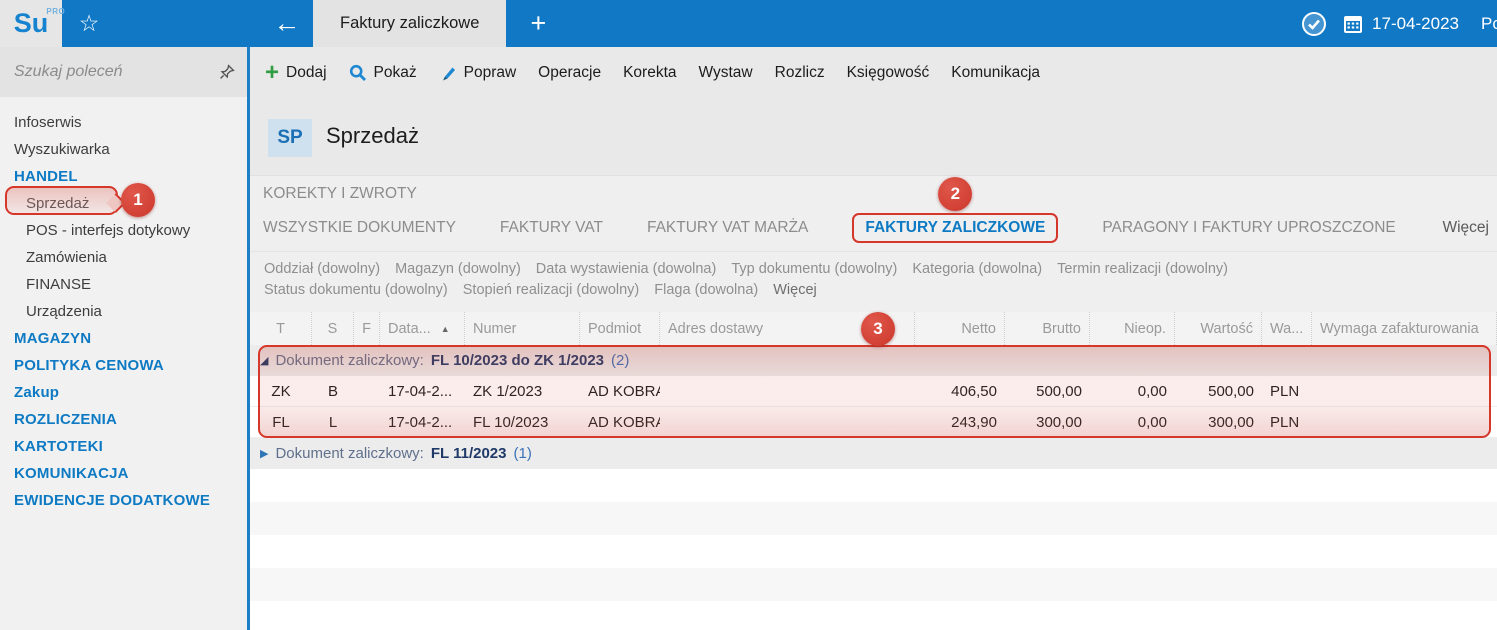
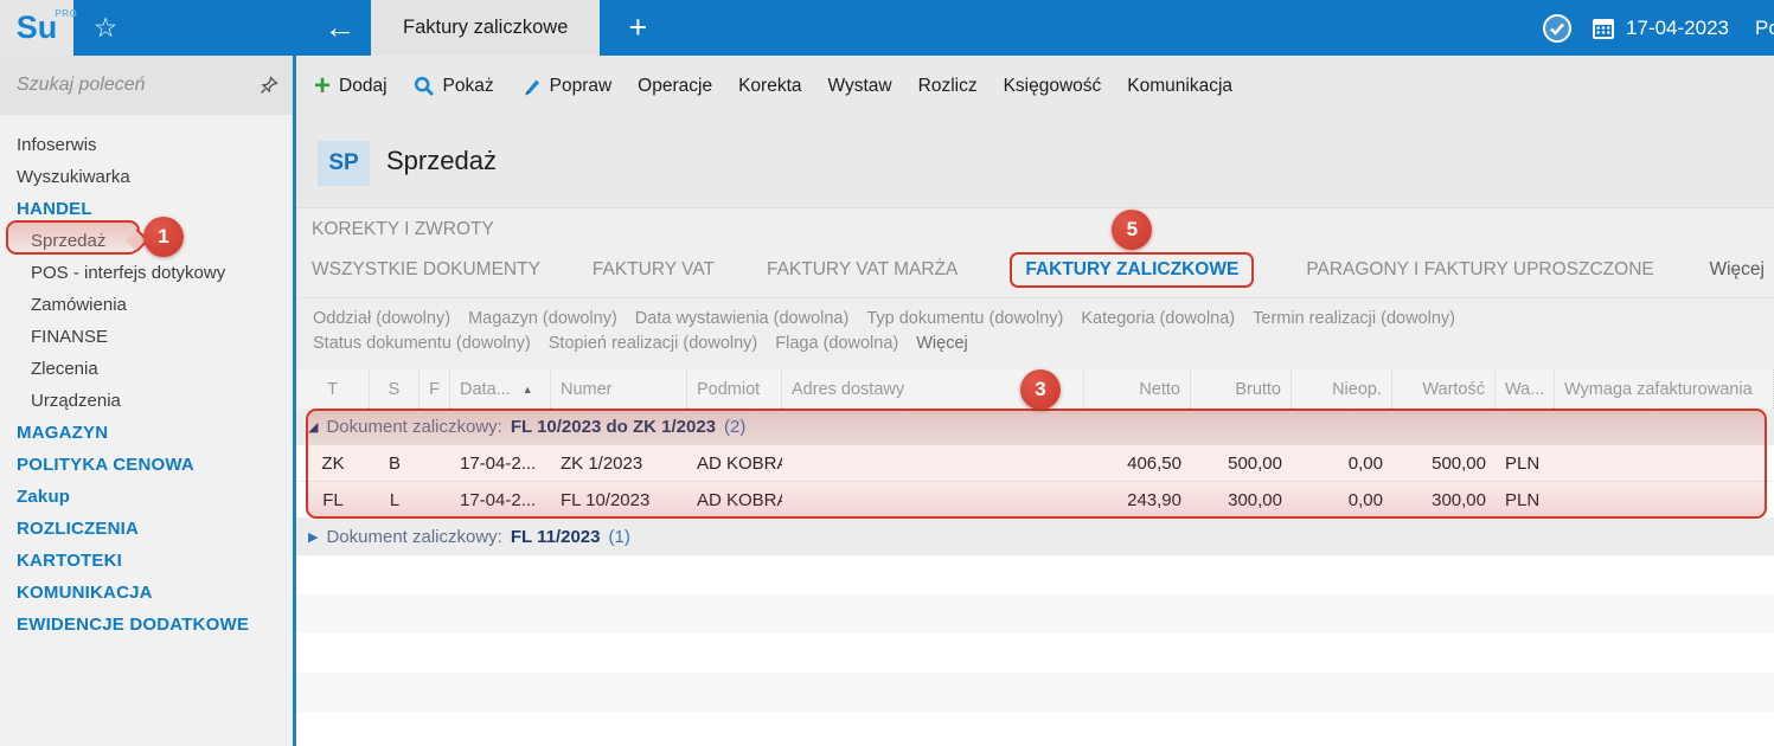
  Su
  PRO
  ☆
  ←
  Faktury zaliczkowe
  +
  17-04-2023
  Szukaj poleceń
  Infoserwis
  Wyszukiwarka
  HANDEL
  POS - interfejs dotykowy
  Zamówienia
  FINANSE
+ Zlecenia
  Urządzenia
  MAGAZYN
  POLITYKA CENOWA
  Zakup
  ROZLICZENIA
  KARTOTEKI
  KOMUNIKACJA
  EWIDENCJE DODATKOWE
  1
  +
  Dodaj
  Pokaż
  Popraw
  Operacje
  Korekta
  Wystaw
  Rozlicz
  Księgowość
  Komunikacja
  SP
  Sprzedaż
  KOREKTY I ZWROTY
  WSZYSTKIE DOKUMENTY
  FAKTURY VAT
  FAKTURY VAT MARŻA
  FAKTURY ZALICZKOWE
- 2
+ 5
  PARAGONY I FAKTURY UPROSZCZONE
  Więcej
  Oddział (dowolny)
  Magazyn (dowolny)
  Data wystawienia (dowolna)
  Typ dokumentu (dowolny)
  Kategoria (dowolna)
  Termin realizacji (dowolny)
  Status dokumentu (dowolny)
  Stopień realizacji (dowolny)
  Flaga (dowolna)
  Więcej
  T
  S
  F
  Data...
  ▲
  Numer
  Podmiot
  Adres dostawy
  Netto
  Brutto
  Nieop.
  Wartość
  Wa...
  Wymaga zafakturowania
  ▶
  Dokument zaliczkowy:
  FL 11/2023
  (1)
  3
